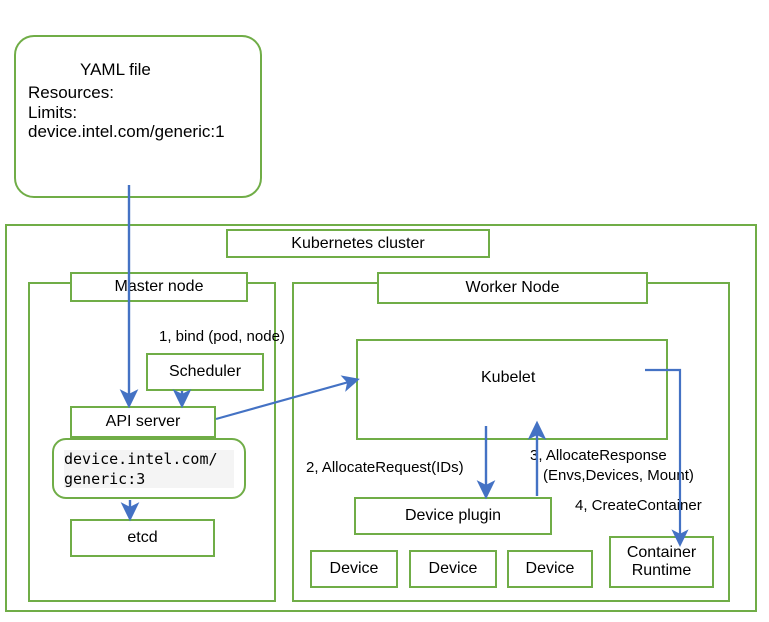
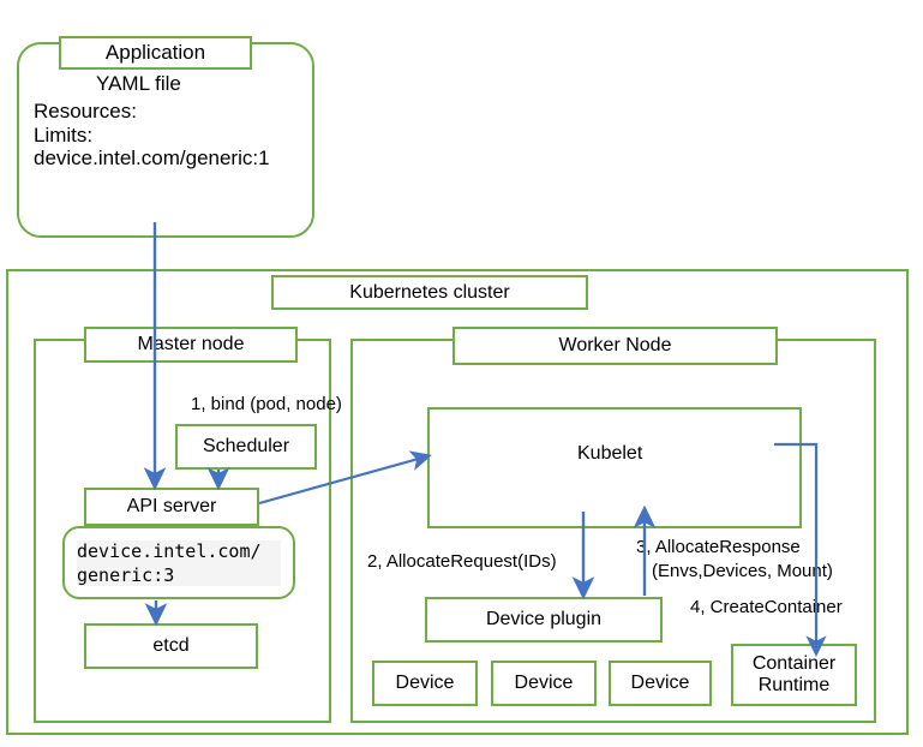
+ Application
  YAML file
  Resources:
  Limits:
  device.intel.com/generic:1
  Kubernetes cluster
  Master node
  1, bind (pod, node)
  Scheduler
  API server
  device.intel.com/
  generic:3
  etcd
  Worker Node
  Kubelet
  2, AllocateRequest(IDs)
  3, AllocateResponse
  (Envs,Devices, Mout)
  4, CreateContainer
  Device plugin
  Device
  Device
  Device
  Container
  Runtime
